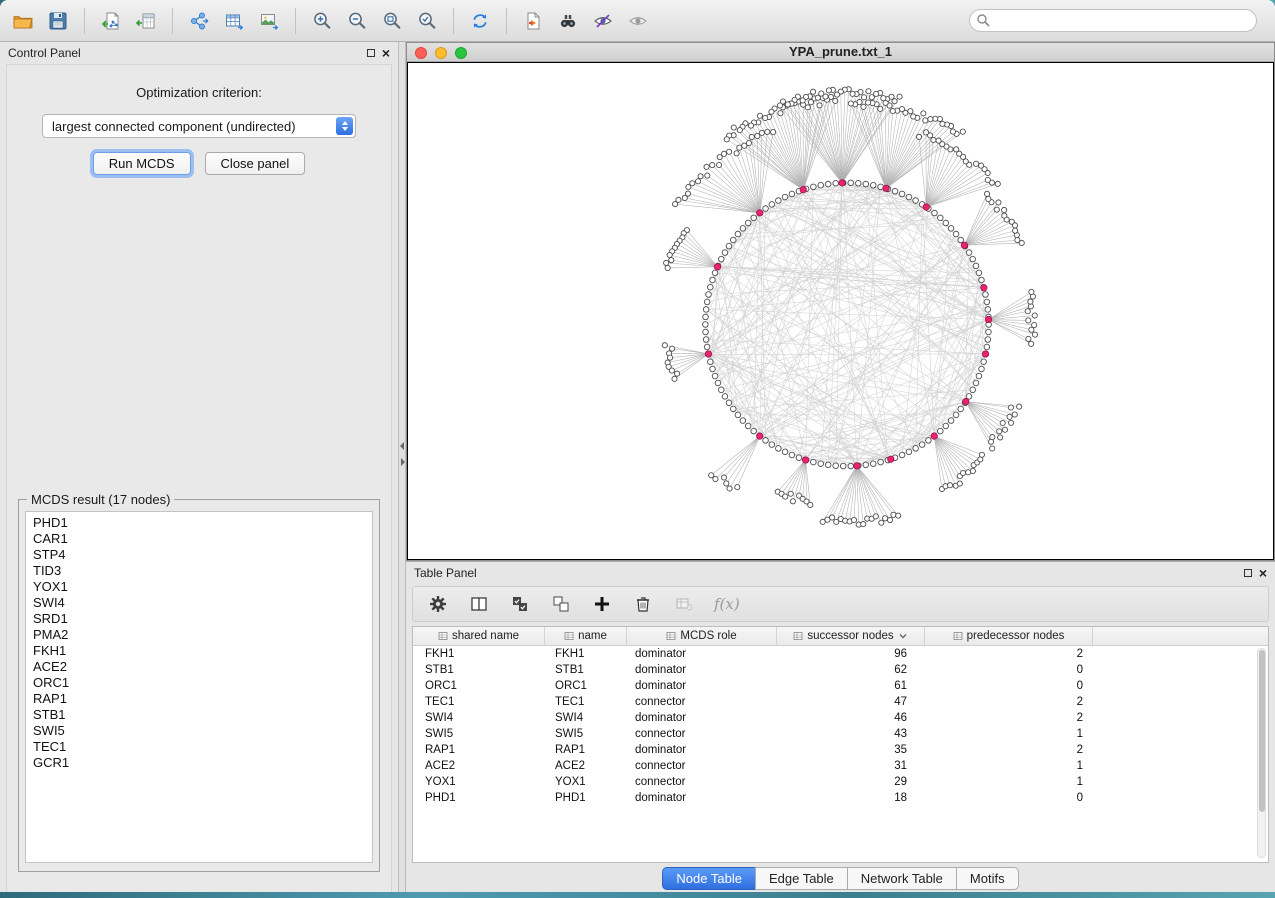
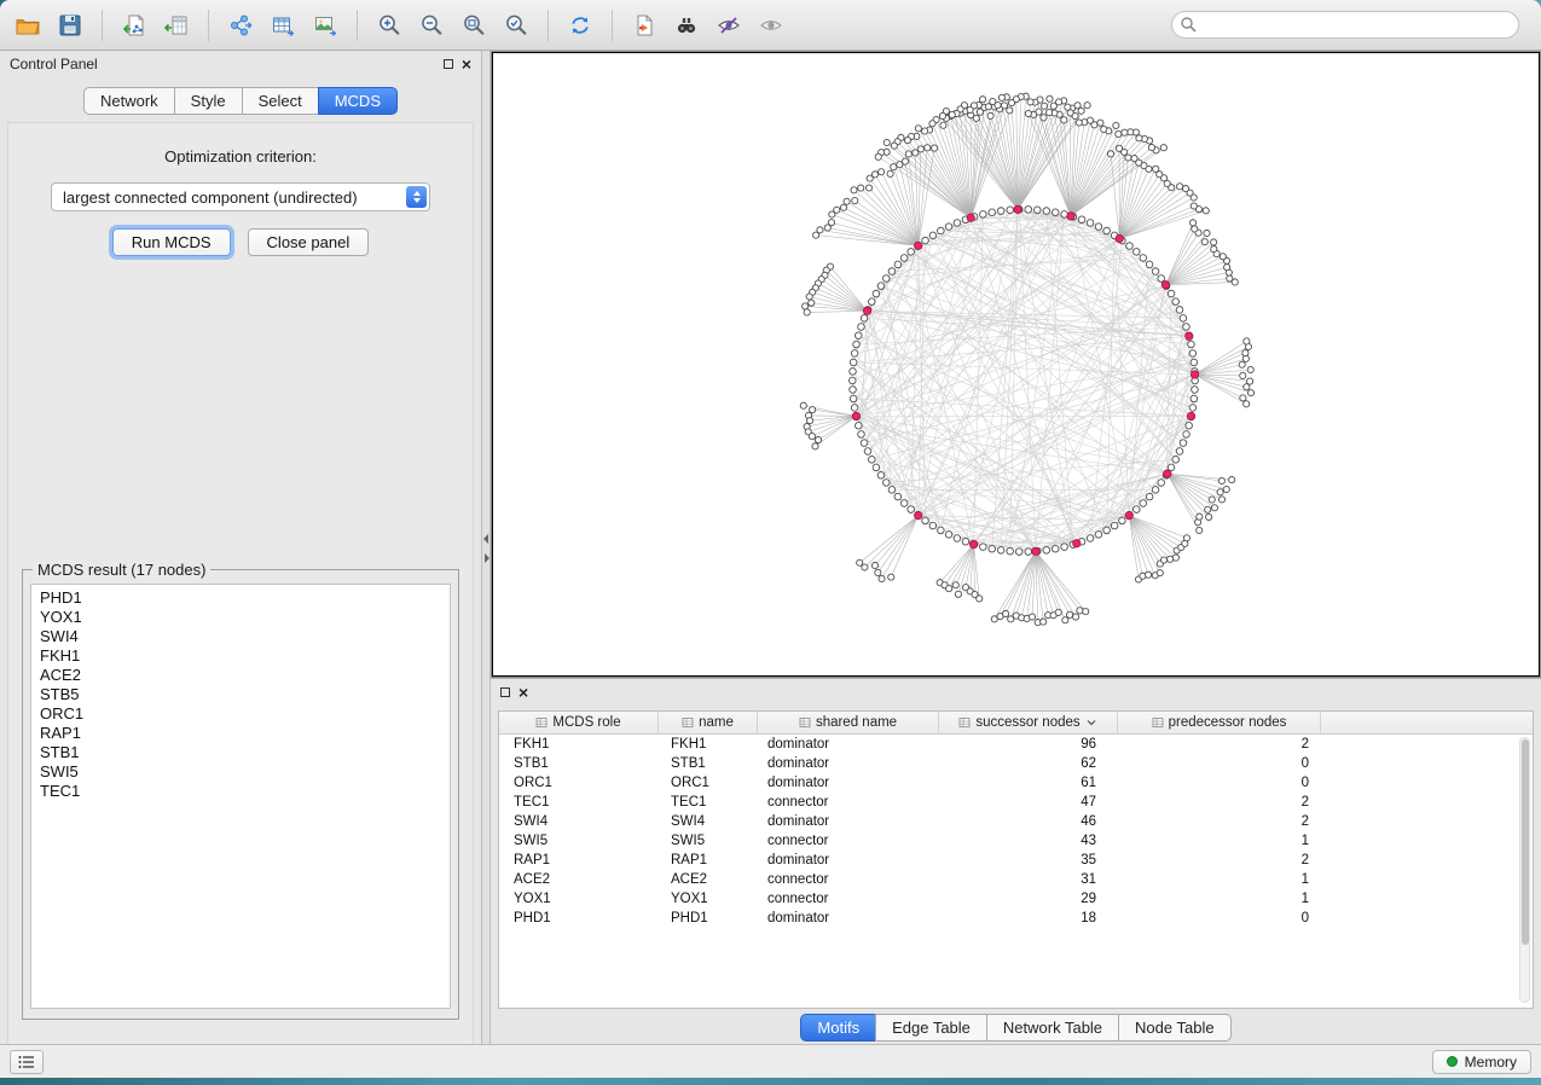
  Control Panel
  ×
+ Network
+ Style
+ Select
+ MCDS
  Optimization criterion:
  largest connected component (undirected)
  Run MCDS
  Close panel
  MCDS result (17 nodes)
  PHD1
- CAR1
- STP4
- TID3
  YOX1
  SWI4
- SRD1
- PMA2
  FKH1
  ACE2
+ STB5
  ORC1
  RAP1
  STB1
  SWI5
  TEC1
- GCR1
- YPA_prune.txt_1
- Table Panel
  ×
- f(x)
- shared name
+ MCDS role
  name
- MCDS role
+ shared name
  successor nodes
  predecessor nodes
  FKH1
  FKH1
  dominator
  96
  2
  STB1
  STB1
  dominator
  62
  0
  ORC1
  ORC1
  dominator
  61
  0
  TEC1
  TEC1
  connector
  47
  2
  SWI4
  SWI4
  dominator
  46
  2
  SWI5
  SWI5
  connector
  43
  1
  RAP1
  RAP1
  dominator
  35
  2
  ACE2
  ACE2
  connector
  31
  1
  YOX1
  YOX1
  connector
  29
  1
  PHD1
  PHD1
  dominator
  18
  0
- Node Table
+ Motifs
  Edge Table
  Network Table
- Motifs
+ Node Table
+ Memory
